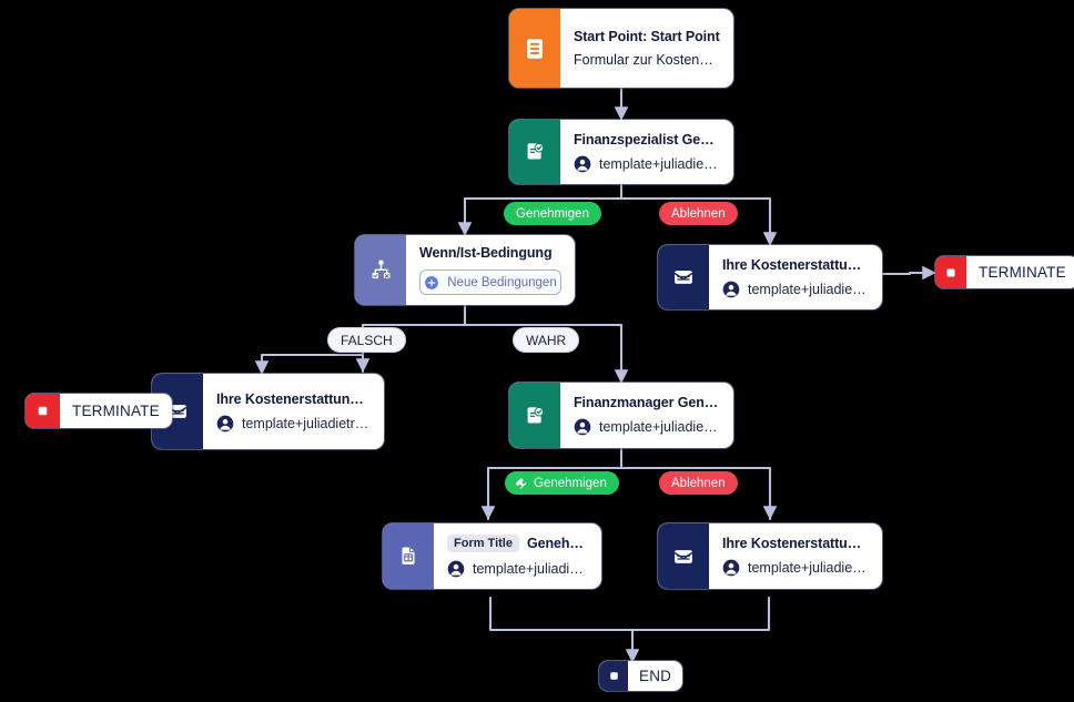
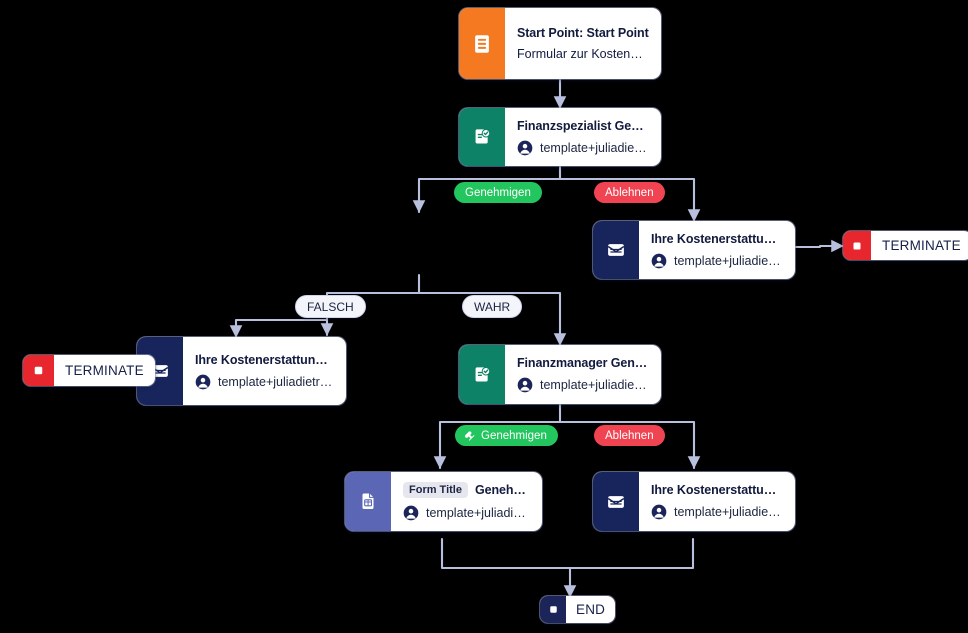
  Start Point: Start Point
  Formular zur Kosteners
  Finanzspezialist Gene
  template+juliadietric
- Wenn/Ist-Bedingung
- Neue Bedingungen
  Ihre Kostenerstattung
  template+juliadietric
  Ihre Kostenerstattung w
  template+juliadietrich
  template+juliadietric
  Form Title
  template+juliadietri
  Ihre Kostenerstattung
  template+juliadietric
  Genehmigen
  Ablehnen
  FALSCH
  WAHR
  Genehmigen
  Ablehnen
  TERMINATE
  TERMINATE
  END
